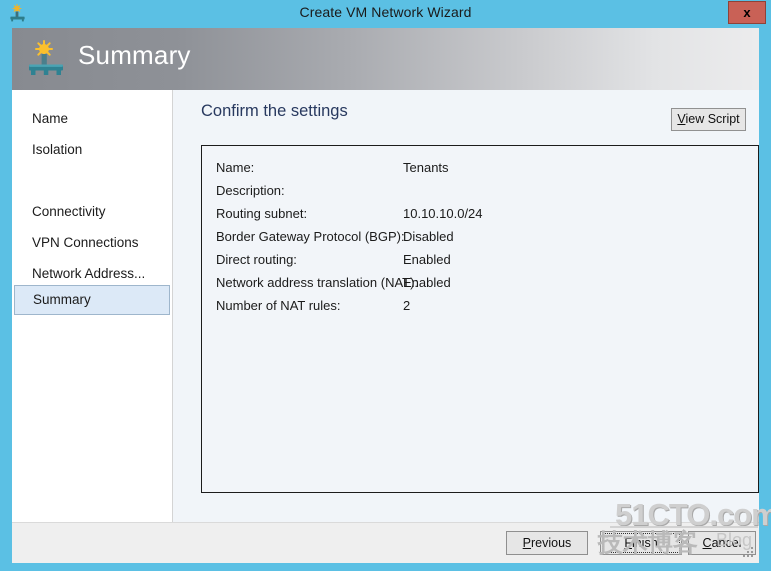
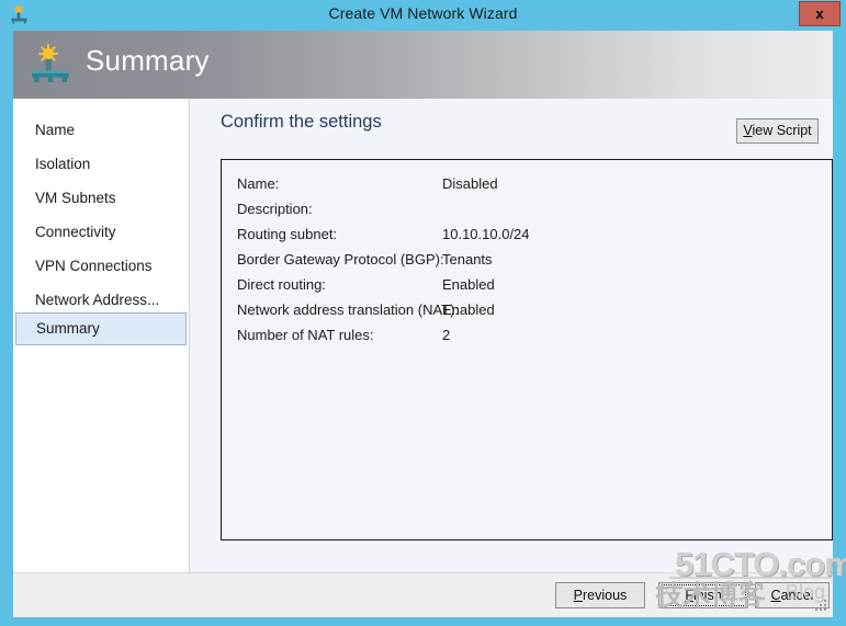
  Create VM Network Wizard
  x
  Summary
  Name
  Isolation
+ VM Subnets
  Connectivity
  VPN Connections
  Network Address...
  Summary
  Confirm the settings
  View Script
- Name: Tenants
+ Name: Disabled
  Description:
  Routing subnet: 10.10.10.0/24
- Border Gateway Protocol (BGP):Disabled
+ Border Gateway Protocol (BGP):Tenants
  Direct routing: Enabled
  Network address translation (NAEnabled
  Number of NAT rules: 2
  Previous
  Finish
  Cancel
  51CTO.com
  技术博客
  Blog
